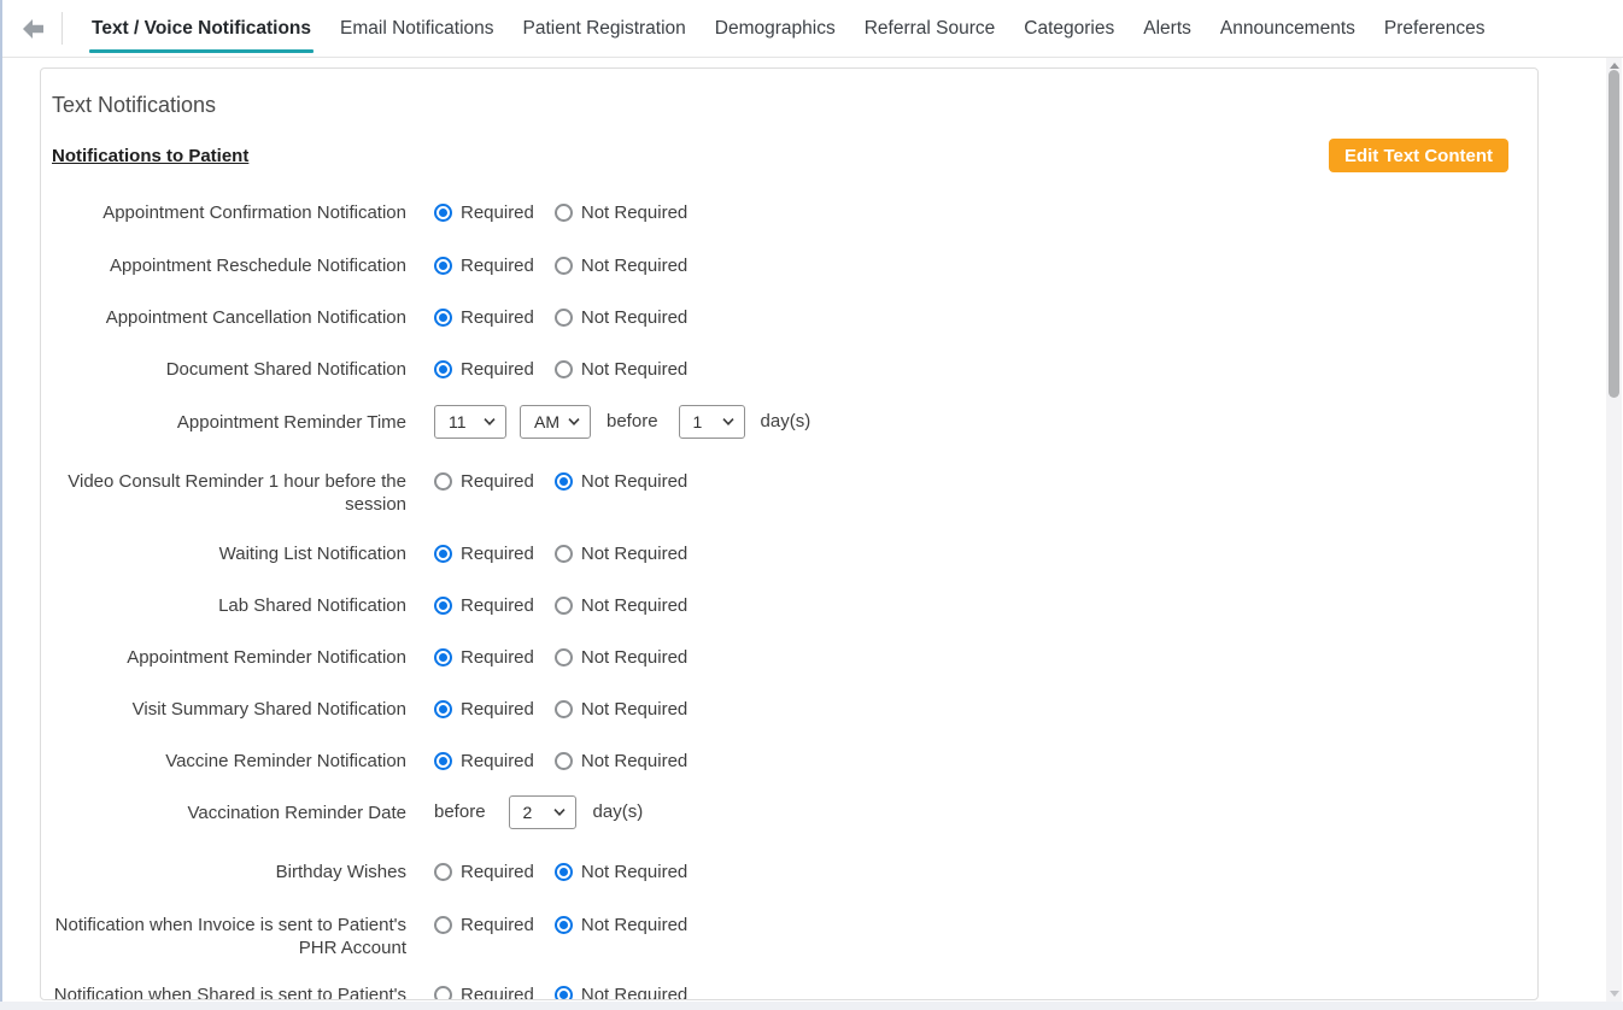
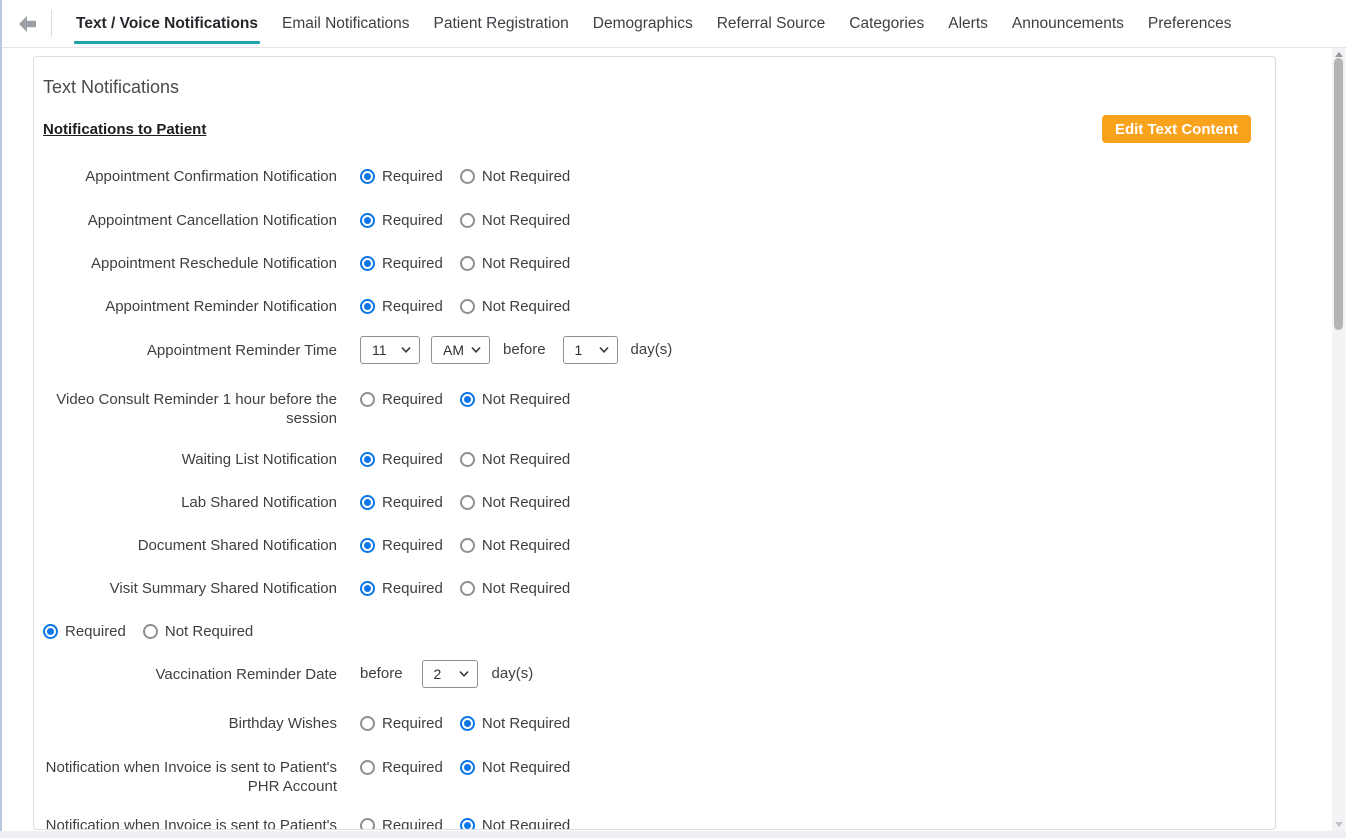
  Text / Voice Notifications
  Email Notifications
  Patient Registration
  Demographics
  Referral Source
  Categories
  Alerts
  Announcements
  Preferences
  Text Notifications
  Notifications to Patient
  Edit Text Content
  Appointment Confirmation Notification
  Required
  Not Required
- Appointment Reschedule Notification
+ Appointment Cancellation Notification
  Required
  Not Required
- Appointment Cancellation Notification
+ Appointment Reschedule Notification
  Required
  Not Required
- Document Shared Notification
+ Appointment Reminder Notification
  Required
  Not Required
  Appointment Reminder Time
  11
  AM
  before
  1
  day(s)
  Video Consult Reminder 1 hour before the session
  Required
  Not Required
  Waiting List Notification
  Required
  Not Required
  Lab Shared Notification
  Required
  Not Required
- Appointment Reminder Notification
+ Document Shared Notification
  Required
  Not Required
  Visit Summary Shared Notification
  Required
  Not Required
- Vaccine Reminder Notification
  Required
  Not Required
  Vaccination Reminder Date
  before
  2
  day(s)
  Birthday Wishes
  Required
  Not Required
  Notification when Invoice is sent to Patient's PHR Account
  Required
  Not Required
- Notification when Shared is sent to Patient's
+ Notification when Invoice is sent to Patient's
  Required
  Not Required
